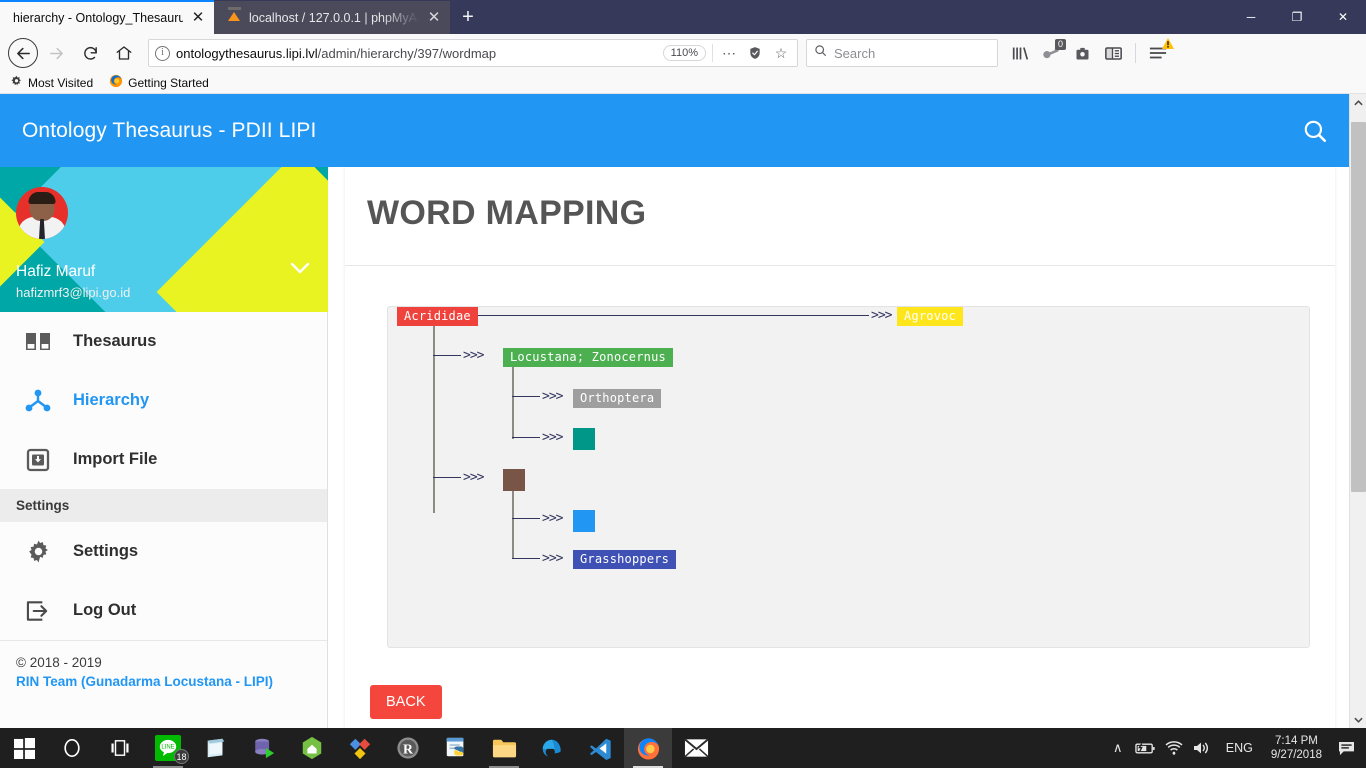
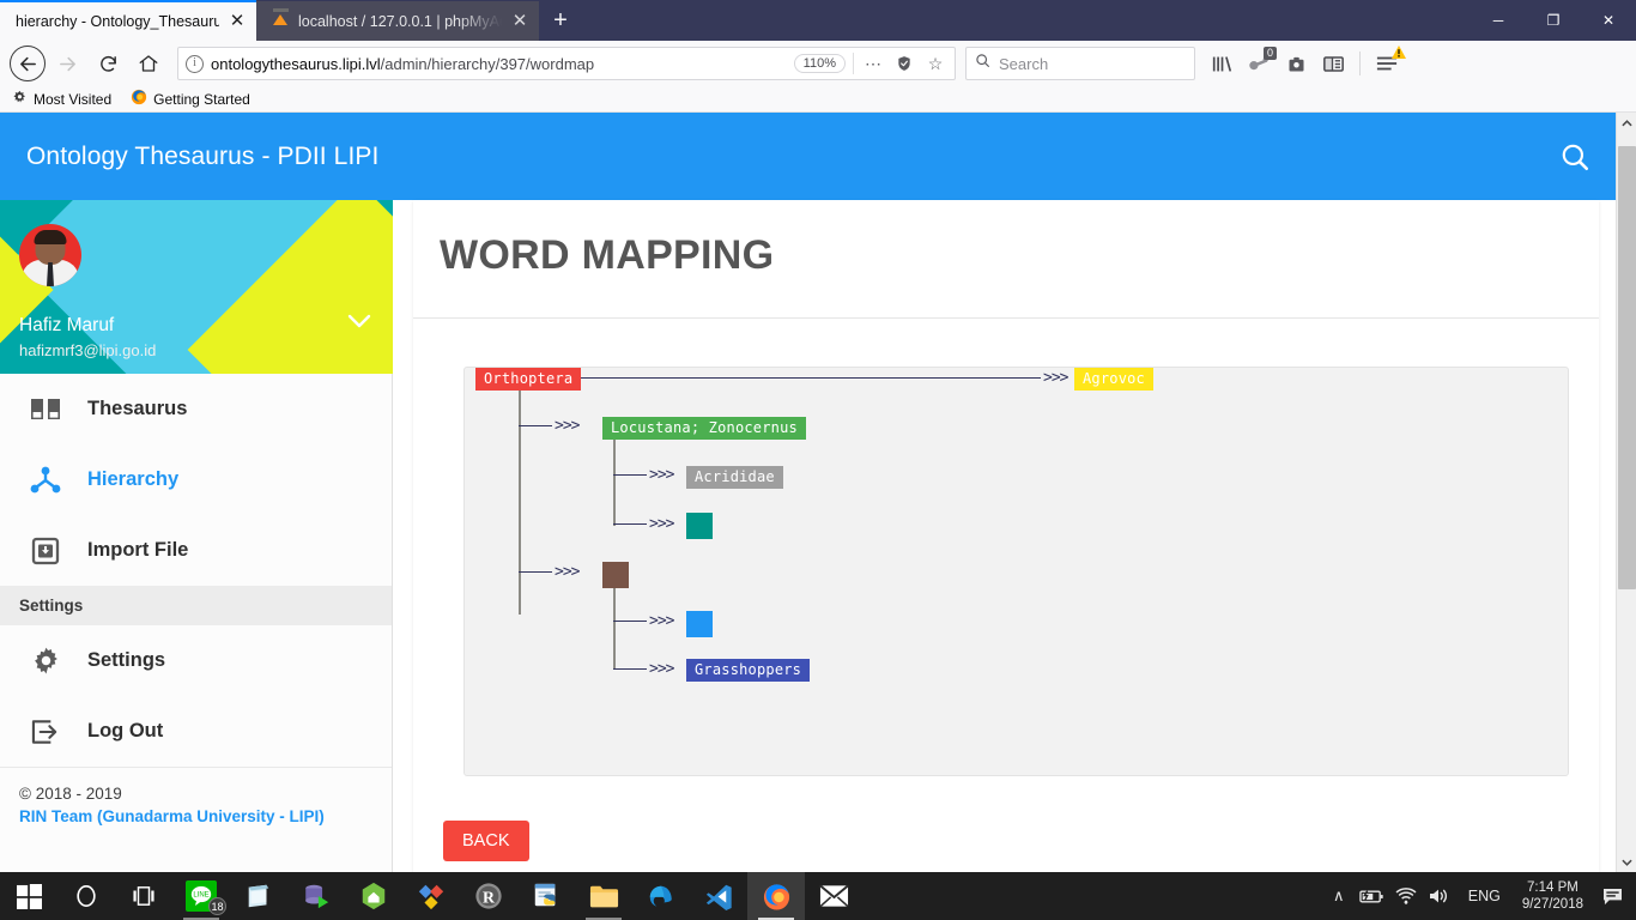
  hierarchy - Ontology_Thesauru
  ✕
  localhost / 127.0.0.1 | phpMyA
  ✕
  +
  ─
  ❐
  ✕
  i
  ontologythesaurus.lipi.lvl/admin/hierarchy/397/wordmap
  110%
  ⋯
  ☆
  Search
  0
  Most Visited
  Getting Started
  Ontology Thesaurus - PDII LIPI
  Hafiz Maruf
  hafizmrf3@lipi.go.id
  Thesaurus
  Hierarchy
  Import File
  Settings
  Settings
  Log Out
  © 2018 - 2019
- RIN Team (Gunadarma Locustana - LIPI)
+ RIN Team (Gunadarma University - LIPI)
  WORD MAPPING
  >>>
  >>>
  >>>
  >>>
  >>>
  >>>
  >>>
- Acrididae
+ Orthoptera
  Agrovoc
  Locustana; Zonocernus
- Orthoptera
+ Acrididae
  Grasshoppers
  BACK
  18
  R
  ∧
  ENG
  7:14 PM
  9/27/2018
